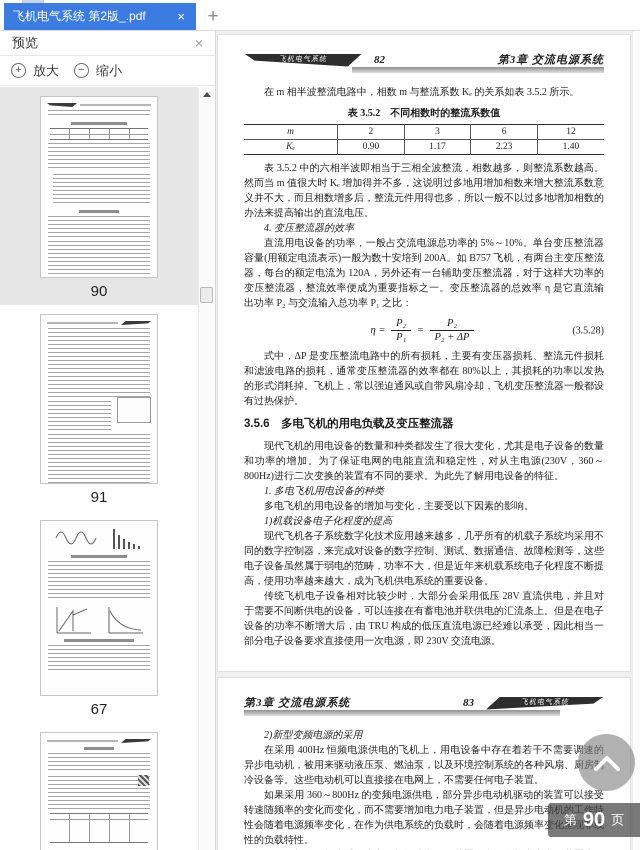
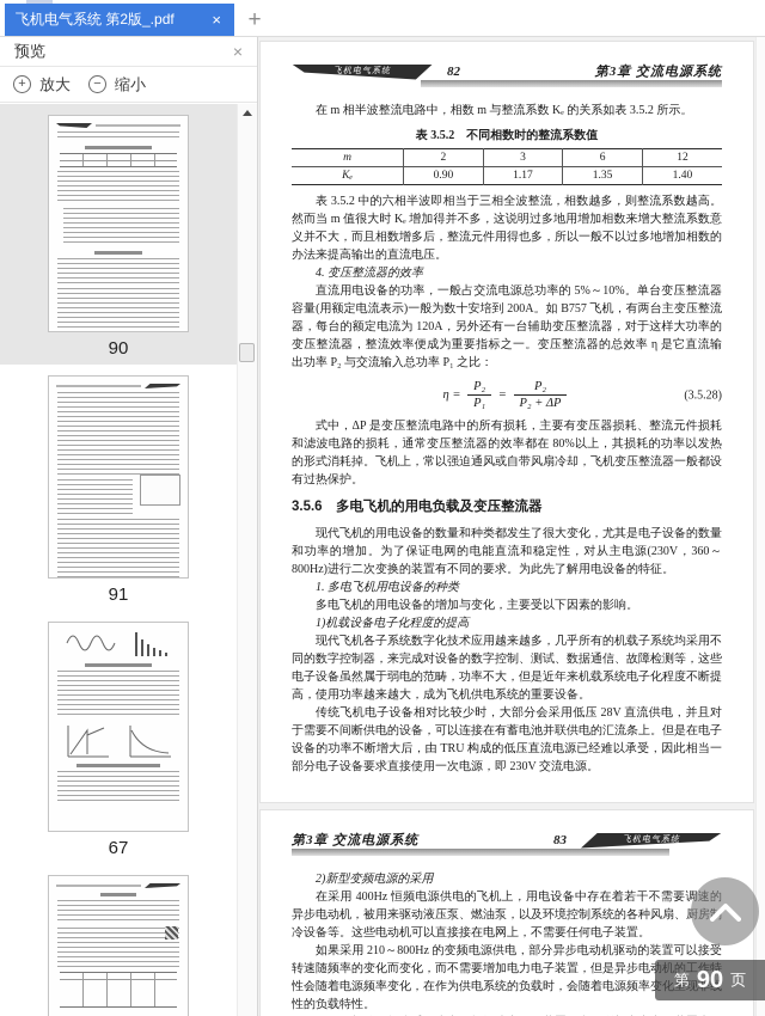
  飞机电气系统 第2版_.pdf
  ×
  +
  预览
  ×
  +
  放大
  −
  缩小
  90
  91
  67
  飞机电气系统
  82
  第3章 交流电源系统
  在 m 相半波整流电路中，相数 m 与整流系数 Kₑ 的关系如表 3.5.2 所示。
  表 3.5.2 不同相数时的整流系数值
  m	2	3	6	12
- Kₑ	0.90	1.17	2.23	1.40
+ Kₑ	0.90	1.17	1.35	1.40
  表 3.5.2 中的六相半波即相当于三相全波整流，相数越多，则整流系数越高。然而当 m 值很大时 Kₑ 增加得并不多，这说明过多地用增加相数来增大整流系数意义并不大，而且相数增多后，整流元件用得也多，所以一般不以过多地增加相数的办法来提高输出的直流电压。
  4. 变压整流器的效率
  直流用电设备的功率，一般占交流电源总功率的 5%～10%。单台变压整流器容量(用额定电流表示)一般为数十安培到 200A。如 B757 飞机，有两台主变压整流器，每台的额定电流为 120A，另外还有一台辅助变压整流器，对于这样大功率的变压整流器，整流效率便成为重要指标之一。变压整流器的总效率 η 是它直流输出功率 P₂ 与交流输入总功率 P₁ 之比：
  η =
  P₂
  P₁
  =
  P₂
  P₂ + ΔP
  (3.5.28)
  式中，ΔP 是变压整流电路中的所有损耗，主要有变压器损耗、整流元件损耗和滤波电路的损耗，通常变压整流器的效率都在 80%以上，其损耗的功率以发热的形式消耗掉。飞机上，常以强迫通风或自带风扇冷却，飞机变压整流器一般都设有过热保护。
  3.5.6 多电飞机的用电负载及变压整流器
  现代飞机的用电设备的数量和种类都发生了很大变化，尤其是电子设备的数量和功率的增加。为了保证电网的电能直流和稳定性，对从主电源(230V，360～800Hz)进行二次变换的装置有不同的要求。为此先了解用电设备的特征。
  1. 多电飞机用电设备的种类
  多电飞机的用电设备的增加与变化，主要受以下因素的影响。
  1)机载设备电子化程度的提高
  现代飞机各子系统数字化技术应用越来越多，几乎所有的机载子系统均采用不同的数字控制器，来完成对设备的数字控制、测试、数据通信、故障检测等，这些电子设备虽然属于弱电的范畴，功率不大，但是近年来机载系统电子化程度不断提高，使用功率越来越大，成为飞机供电系统的重要设备。
  传统飞机电子设备相对比较少时，大部分会采用低压 28V 直流供电，并且对于需要不间断供电的设备，可以连接在有蓄电池并联供电的汇流条上。但是在电子设备的功率不断增大后，由 TRU 构成的低压直流电源已经难以承受，因此相当一部分电子设备要求直接使用一次电源，即 230V 交流电源。
  第3章 交流电源系统
  83
  飞机电气系统
  2)新型变频电源的采用
  在采用 400Hz 恒频电源供电的飞机上，用电设备中存在着若干不需要调速的异步电动机，被用来驱动液压泵、燃油泵，以及环境控制系统的各种风扇、厨房冷设备等。这些电动机可以直接接在电网上，不需要任何电子装置。
- 如果采用 360～800Hz 的变频电源供电，部分异步电动机驱动的装置可以接受转速随频率的变化而变化，而不需要增加电力电子装置，但是异步电动机的工作特性会随着电源频率变化，在作为供电系统的负载时，会随着电源频率变化呈现非线性的负载特性。
+ 如果采用 210～800Hz 的变频电源供电，部分异步电动机驱动的装置可以接受转速随频率的变化而变化，而不需要增加电力电子装置，但是异步电动机的工作特性会随着电源频率变化，在作为供电系统的负载时，会随着电源频率变化呈现非线性的负载特性。
  第
  90
  页
